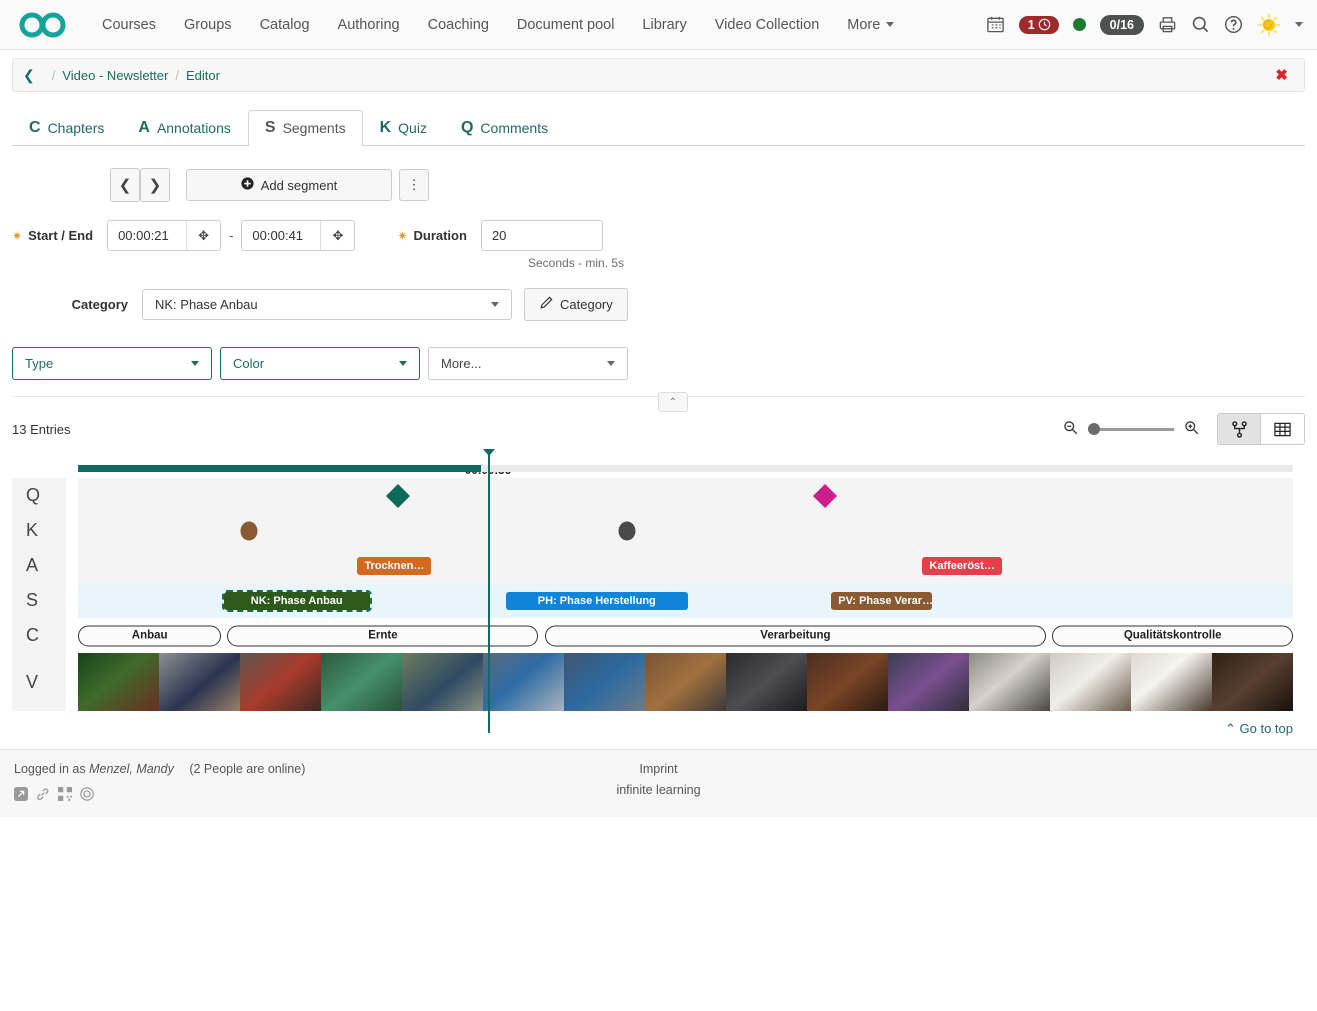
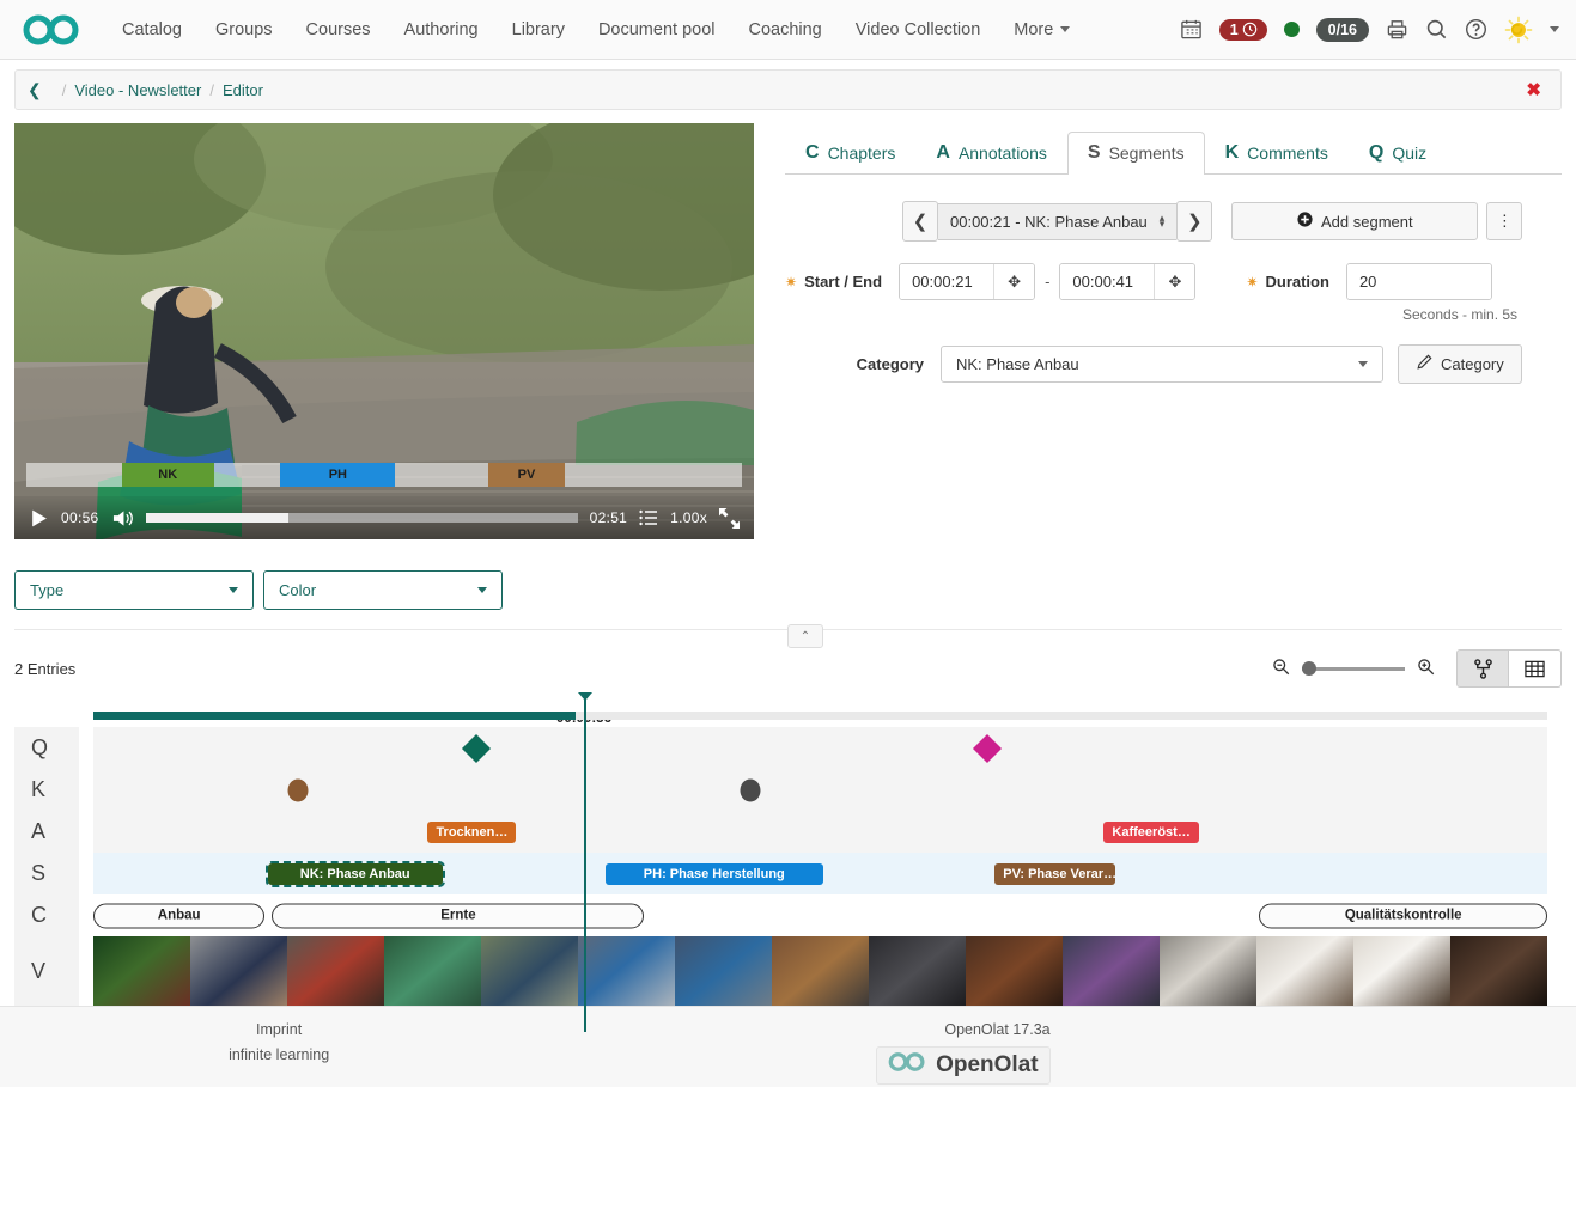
- Courses
+ Catalog
  Groups
- Catalog
+ Courses
  Authoring
- Coaching
+ Library
  Document pool
- Library
+ Coaching
  Video Collection
  More
  1
  0/16
  ❮
  /
  Video - Newsletter
  /
  Editor
  ✖
+ NK
+ PH
+ PV
+ 00:56
+ 02:51
+ 1.00x
  C
  Chapters
  A
  Annotations
  S
  Segments
  K
- Quiz
+ Comments
  Q
- Comments
+ Quiz
  ❮
+ 00:00:21 - NK: Phase Anbau
+ ▴
+ ▾
  ❯
  Add segment
  ⋮
  ✷
  Start / End
  00:00:21
  ✥
  -
  00:00:41
  ✥
  ✷
  Duration
  20
  Seconds - min. 5s
  Category
  NK: Phase Anbau
  Category
  Type
  Color
- More...
  ⌃
- 13 Entries
+ 2 Entries
  Q
  K
  A
  Trocknen…
  Kaffeeröst…
  S
  NK: Phase Anbau
  PH: Phase Herstellung
  PV: Phase Verar…
  C
  Anbau
  Ernte
- Verarbeitung
  Qualitätskontrolle
  V
- ⌃ Go to top
- Logged in as Menzel, Mandy (2 People are online)
  Imprint
  infinite learning
+ OpenOlat 17.3a
+ OpenOlat
